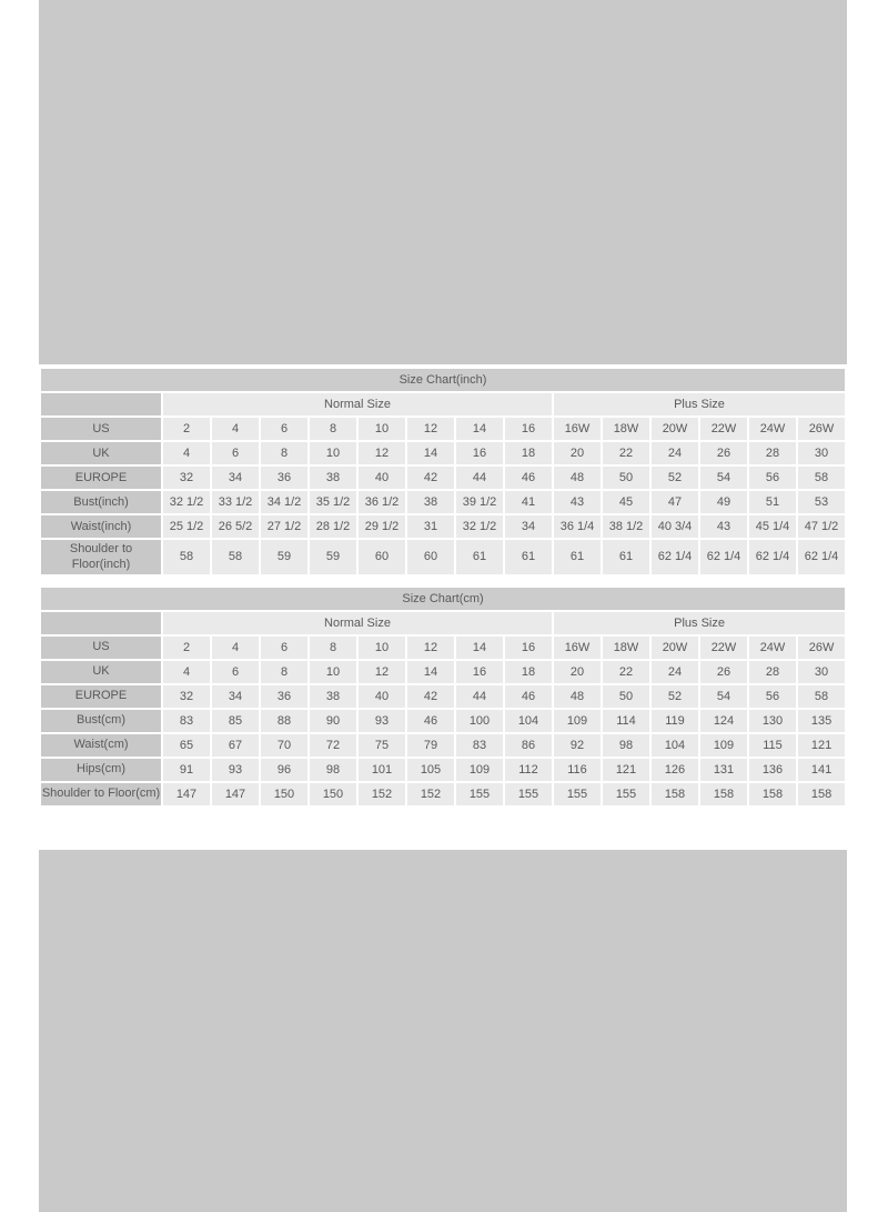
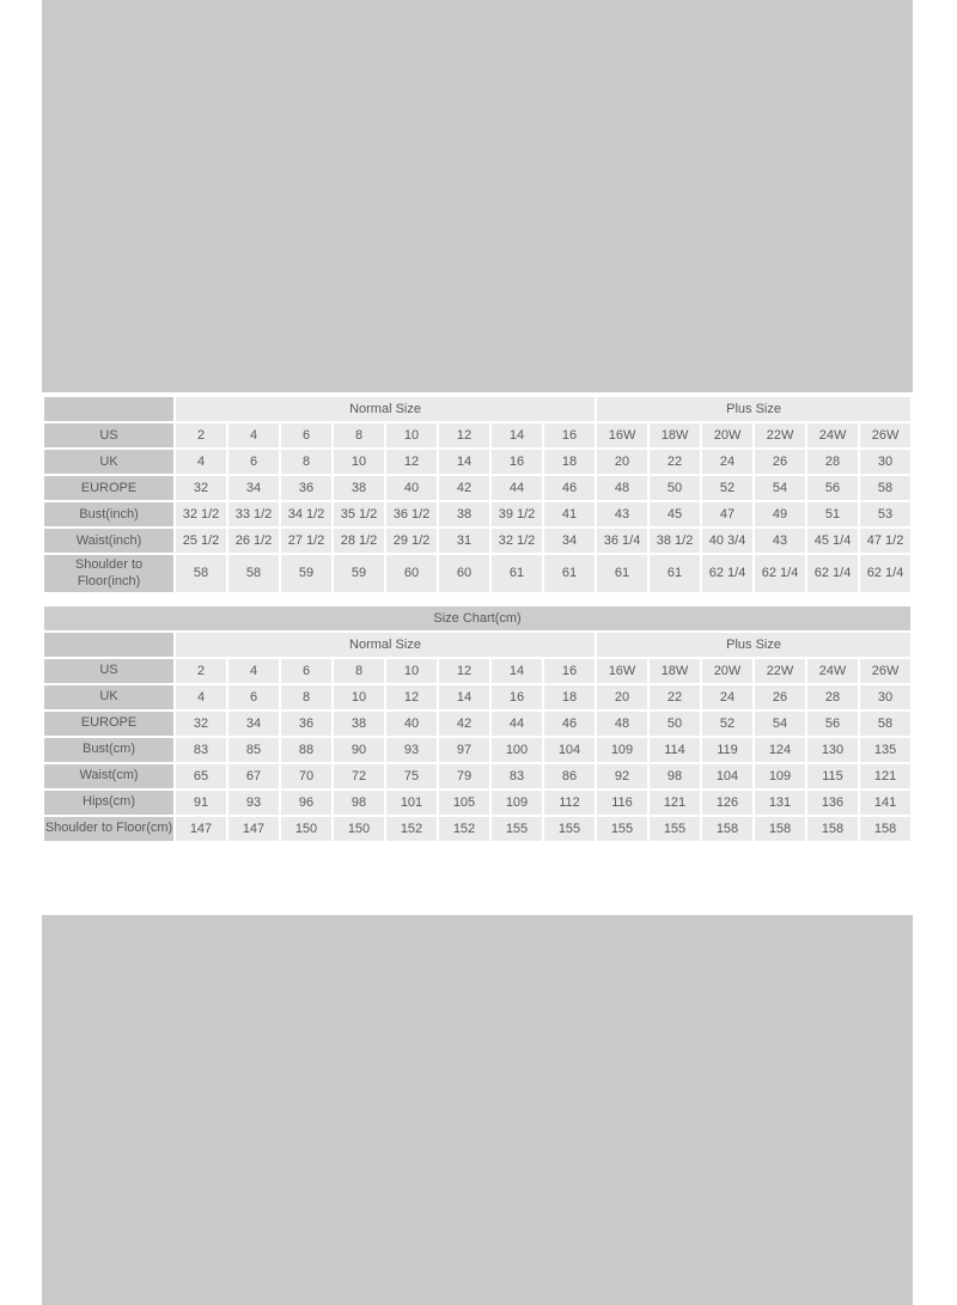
- Size Chart(inch)
  	Normal Size	Plus Size
  US	2	4	6	8	10	12	14	16	16W	18W	20W	22W	24W	26W
  UK	4	6	8	10	12	14	16	18	20	22	24	26	28	30
  EUROPE	32	34	36	38	40	42	44	46	48	50	52	54	56	58
  Bust(inch)	32 1/2	33 1/2	34 1/2	35 1/2	36 1/2	38	39 1/2	41	43	45	47	49	51	53
- Waist(inch)	25 1/2	26 5/2	27 1/2	28 1/2	29 1/2	31	32 1/2	34	36 1/4	38 1/2	40 3/4	43	45 1/4	47 1/2
+ Waist(inch)	25 1/2	26 1/2	27 1/2	28 1/2	29 1/2	31	32 1/2	34	36 1/4	38 1/2	40 3/4	43	45 1/4	47 1/2
  Shoulder to Floor(inch)	58	58	59	59	60	60	61	61	61	61	62 1/4	62 1/4	62 1/4	62 1/4
  Size Chart(cm)
  	Normal Size	Plus Size
  US	2	4	6	8	10	12	14	16	16W	18W	20W	22W	24W	26W
  UK	4	6	8	10	12	14	16	18	20	22	24	26	28	30
  EUROPE	32	34	36	38	40	42	44	46	48	50	52	54	56	58
- Bust(cm)	83	85	88	90	93	46	100	104	109	114	119	124	130	135
+ Bust(cm)	83	85	88	90	93	97	100	104	109	114	119	124	130	135
  Waist(cm)	65	67	70	72	75	79	83	86	92	98	104	109	115	121
  Hips(cm)	91	93	96	98	101	105	109	112	116	121	126	131	136	141
  Shoulder to Floor(cm)	147	147	150	150	152	152	155	155	155	155	158	158	158	158
